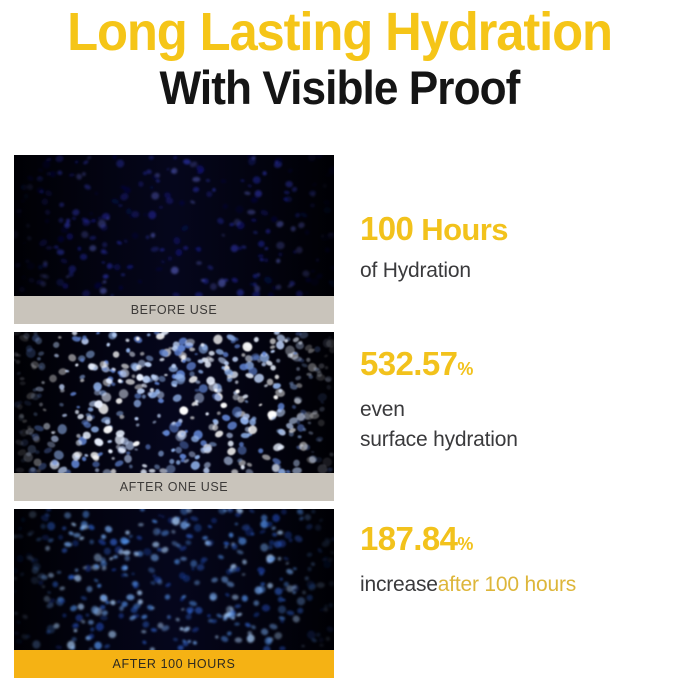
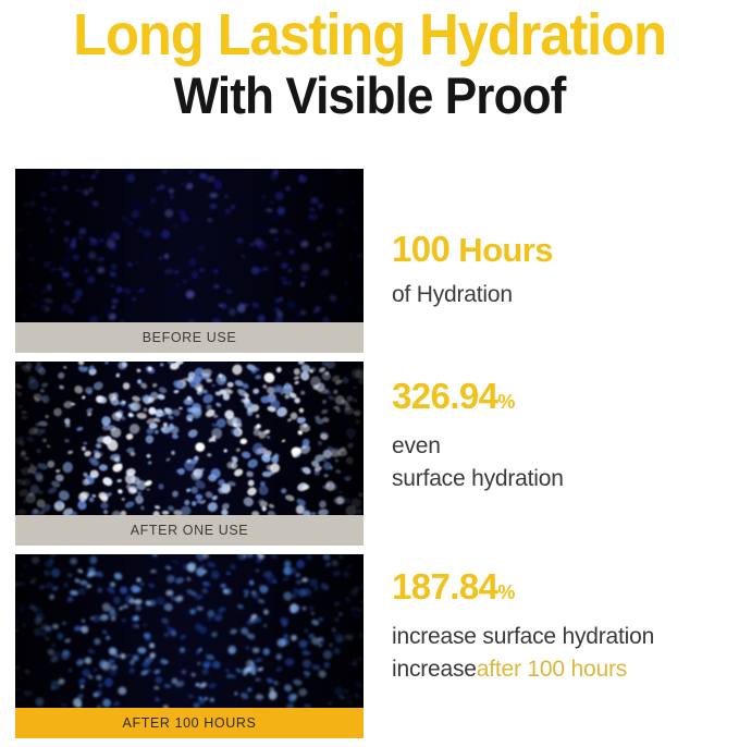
  Long Lasting Hydration
  With Visible Proof
  BEFORE USE
  AFTER ONE USE
  AFTER 100 HOURS
  100 Hours
  of Hydration
- 532.57%
+ 326.94%
  even
  surface hydration
  187.84%
+ increase surface hydration
  increaseafter 100 hours
